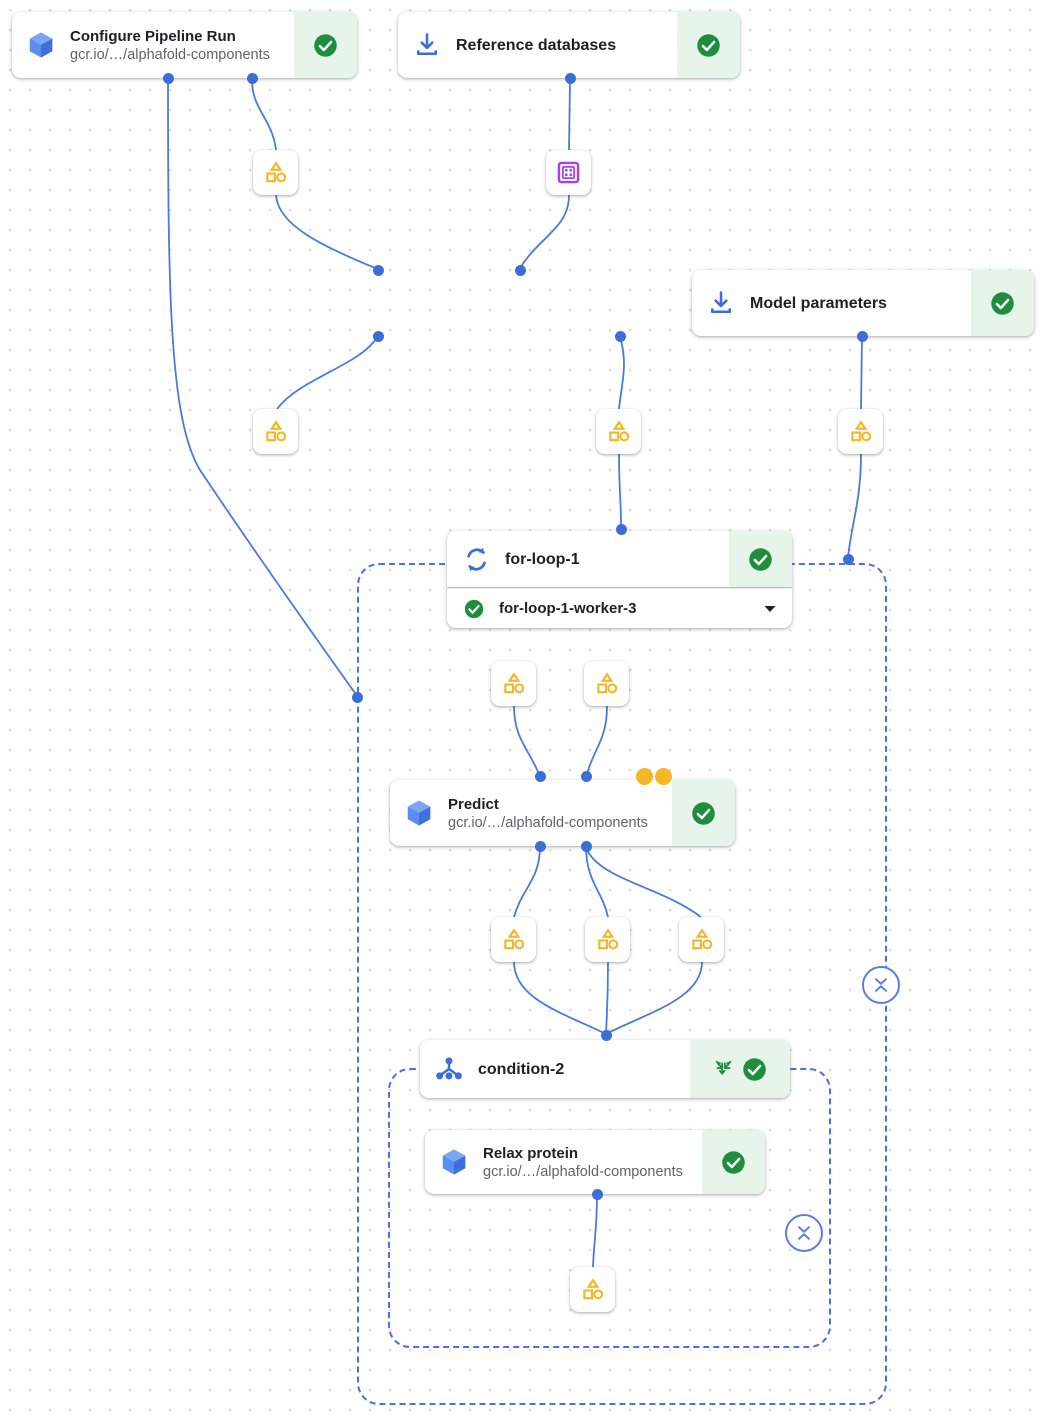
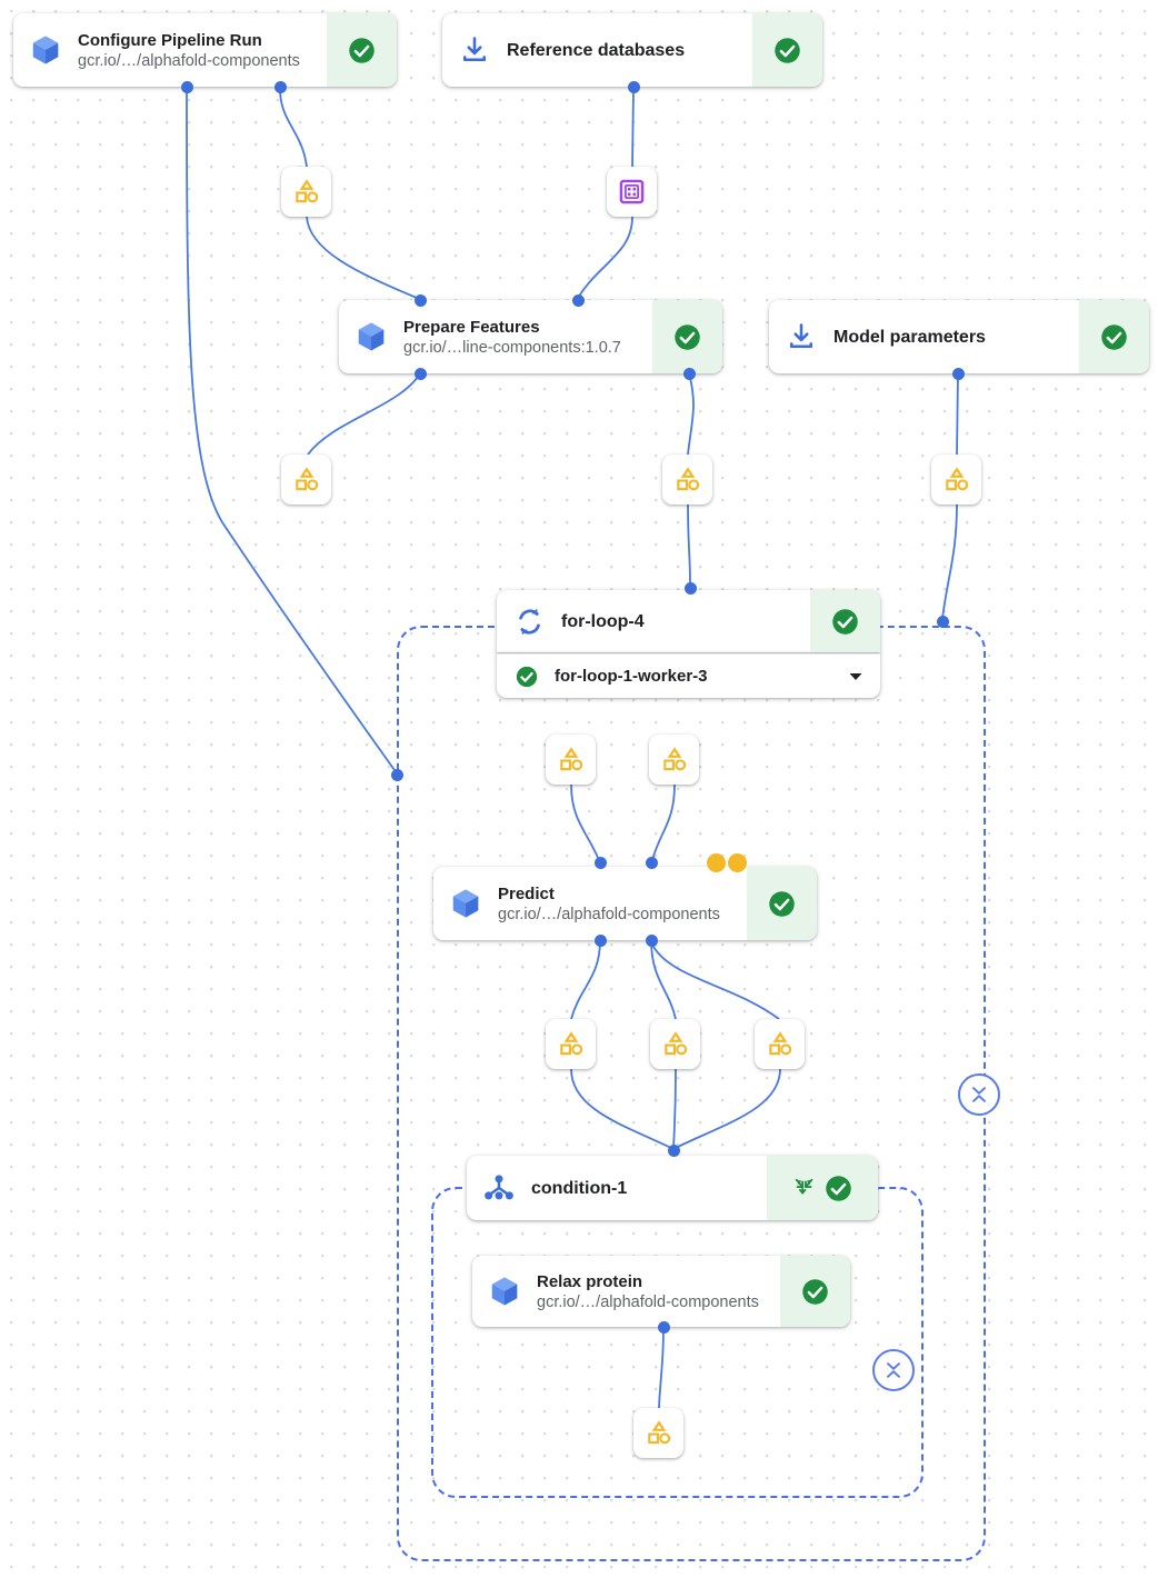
  Configure Pipeline Run
  gcr.io/…/alphafold-components
  Reference databases
+ Prepare Features
+ gcr.io/…line-components:1.0.7
  Model parameters
- for-loop-1
+ for-loop-4
  for-loop-1-worker-3
  Predict
  gcr.io/…/alphafold-components
- condition-2
+ condition-1
  Relax protein
  gcr.io/…/alphafold-components
